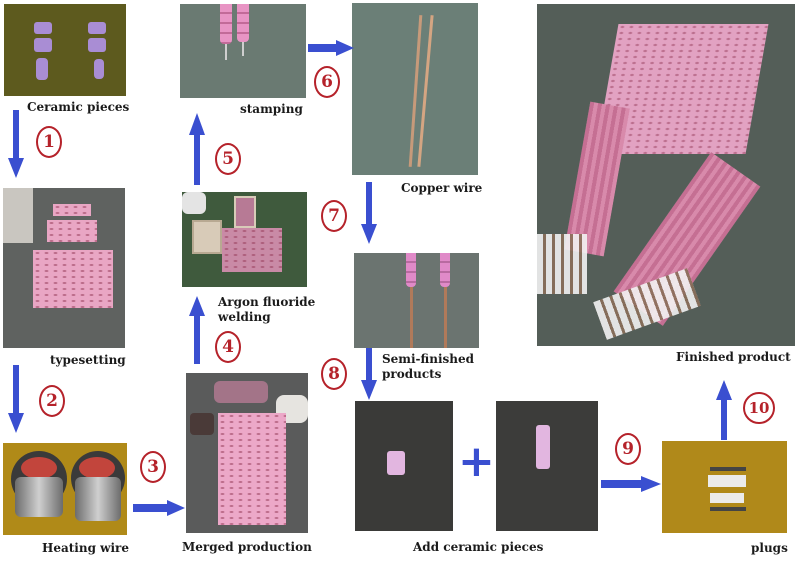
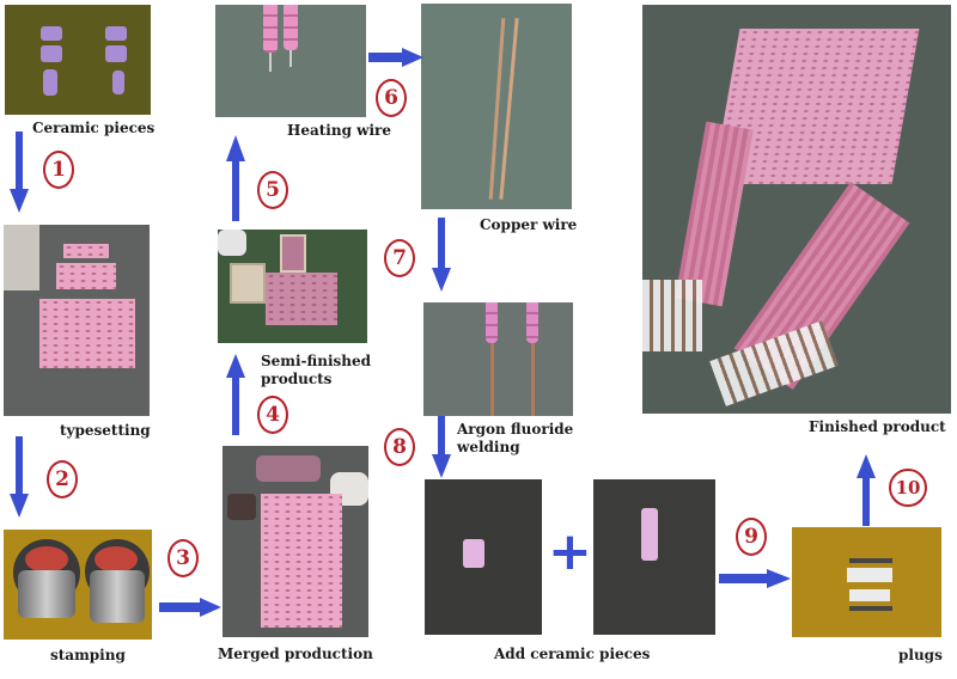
  Ceramic pieces
  typesetting
- Heating wire
+ stamping
  Merged production
- Argon fluoride
+ Semi-finished
- welding
+ products
- stamping
+ Heating wire
  Copper wire
- Semi-finished
+ Argon fluoride
- products
+ welding
  +
  Add ceramic pieces
  plugs
  Finished product
  1
  2
  3
  4
  5
  6
  7
  8
  9
  10
